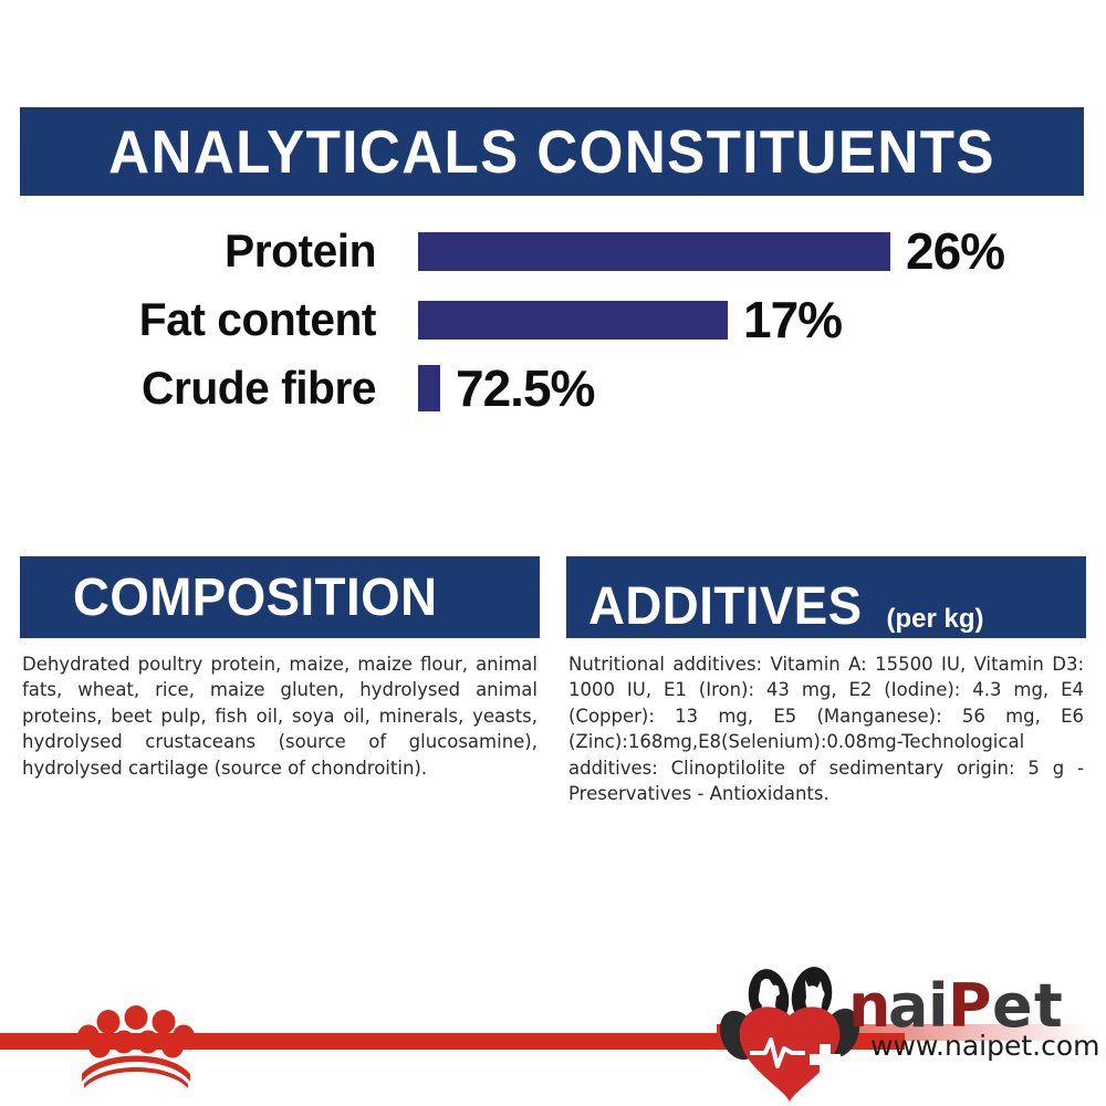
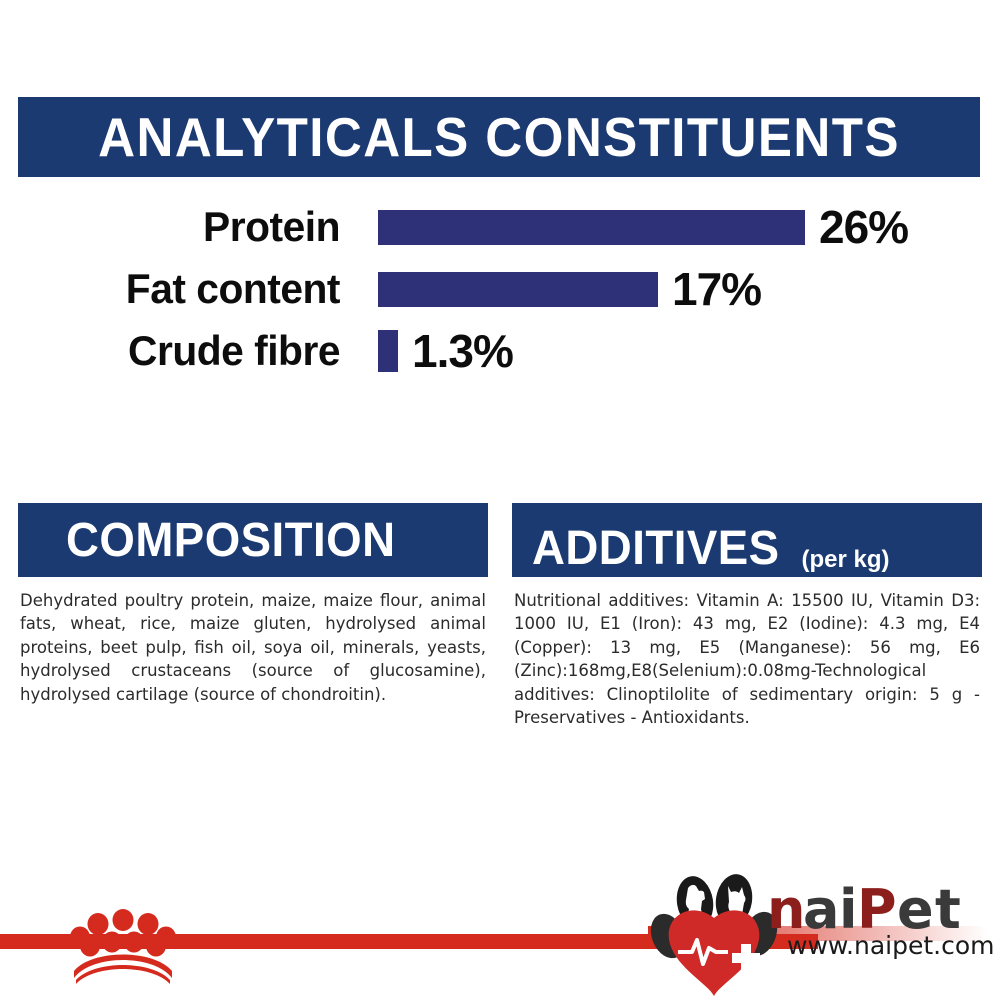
  ANALYTICALS CONSTITUENTS
  Protein
  26%
  Fat content
  17%
  Crude fibre
- 72.5%
+ 1.3%
  COMPOSITION
  Dehydrated poultry protein, maize, maize flour, animal fats, wheat, rice, maize gluten, hydrolysed animal proteins, beet pulp, fish oil, soya oil, minerals, yeasts, hydrolysed crustaceans (source of glucosamine), hydrolysed cartilage (source of chondroitin).
  ADDITIVES
  (per kg)
  Nutritional additives: Vitamin A: 15500 IU, Vitamin D3: 1000 IU, E1 (Iron): 43 mg, E2 (Iodine): 4.3 mg, E4 (Copper): 13 mg, E5 (Manganese): 56 mg, E6 (Zinc):168mg,E8(Selenium):0.08mg-Technological additives: Clinoptilolite of sedimentary origin: 5 g - Preservatives - Antioxidants.
  n
  a
  i
  P
  e
  t
  www.naipet.com
